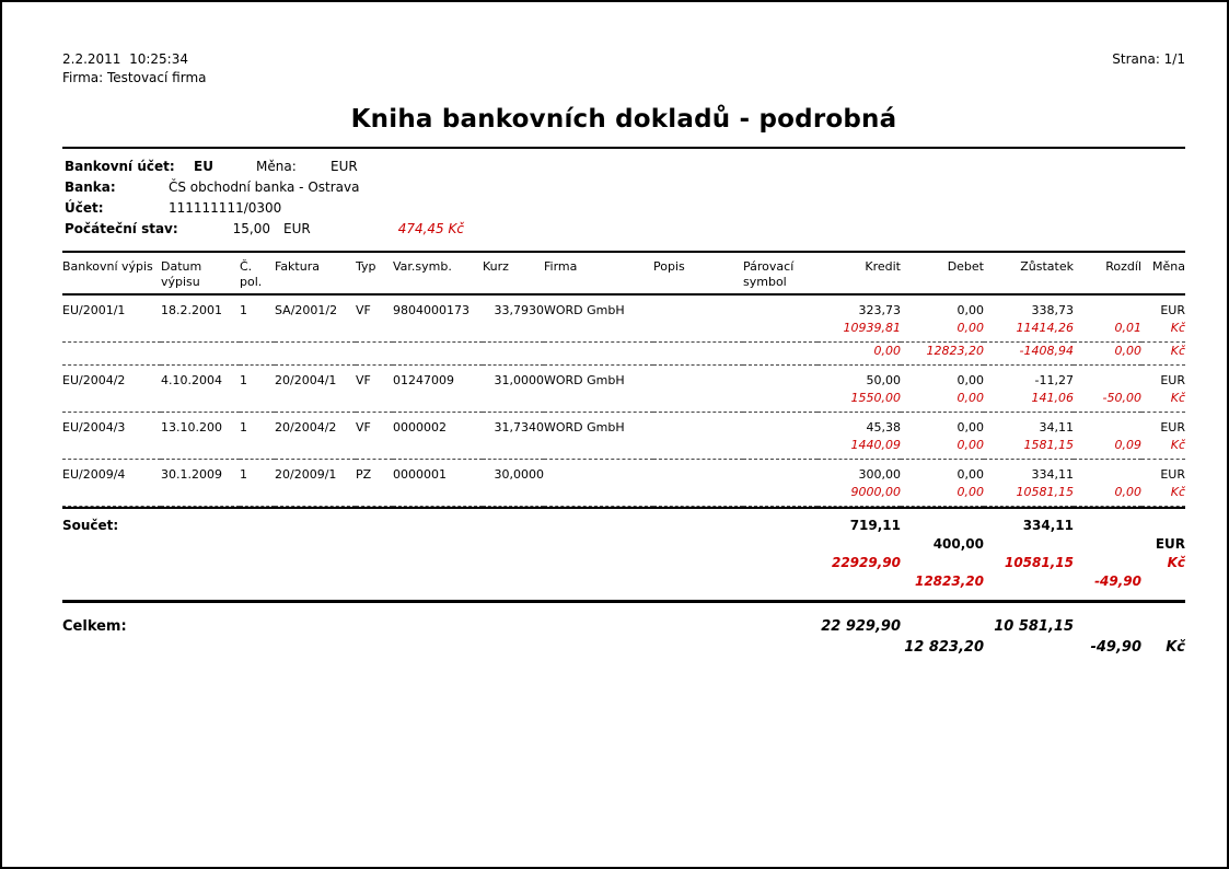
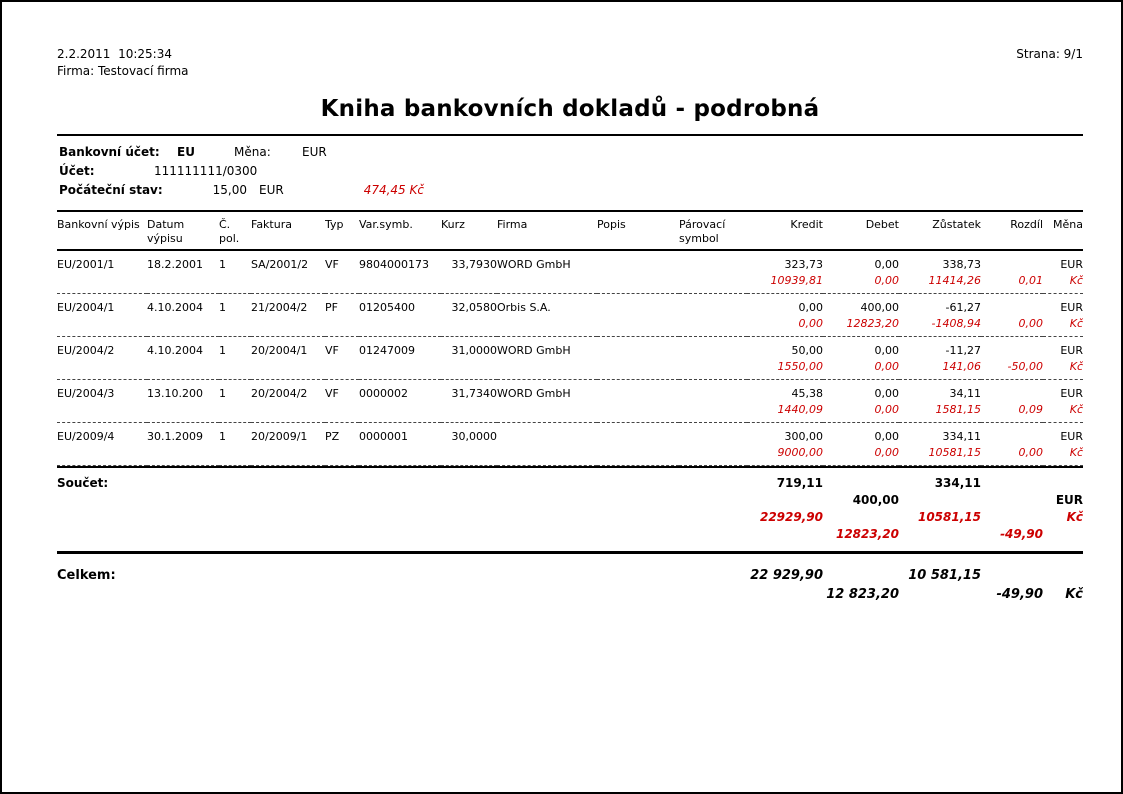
  2.2.2011 10:25:34
  Firma: Testovací firma
- Strana: 1/1
+ Strana: 9/1
  Kniha bankovních dokladů - podrobná
  Bankovní účet:
  EU
  Měna:
  EUR
- Banka:
- ČS obchodní banka - Ostrava
  Účet:
  111111111/0300
  Počáteční stav:
  15,00
  EUR
  474,45 Kč
  Bankovní výpis	Datum výpisu	Č. pol.	Faktura	Typ	Var.symb.	Kurz	Firma	Popis	Párovací symbol	Kredit	Debet	Zůstatek	Rozdíl	Měna
  EU/2001/1	18.2.2001	1	SA/2001/2	VF	9804000173	33,7930	WORD GmbH			323,73	0,00	338,73		EUR
  										10939,81	0,00	11414,26	0,01	Kč
+ EU/2004/1	4.10.2004	1	21/2004/2	PF	01205400	32,0580	Orbis S.A.			0,00	400,00	-61,27		EUR
  										0,00	12823,20	-1408,94	0,00	Kč
  EU/2004/2	4.10.2004	1	20/2004/1	VF	01247009	31,0000	WORD GmbH			50,00	0,00	-11,27		EUR
  										1550,00	0,00	141,06	-50,00	Kč
  EU/2004/3	13.10.200	1	20/2004/2	VF	0000002	31,7340	WORD GmbH			45,38	0,00	34,11		EUR
  										1440,09	0,00	1581,15	0,09	Kč
  EU/2009/4	30.1.2009	1	20/2009/1	PZ	0000001	30,0000				300,00	0,00	334,11		EUR
  										9000,00	0,00	10581,15	0,00	Kč
  Součet:	719,11		334,11
  		400,00			EUR
  	22929,90		10581,15		Kč
  		12823,20		-49,90
  Celkem:	22 929,90		10 581,15
  		12 823,20		-49,90	Kč
